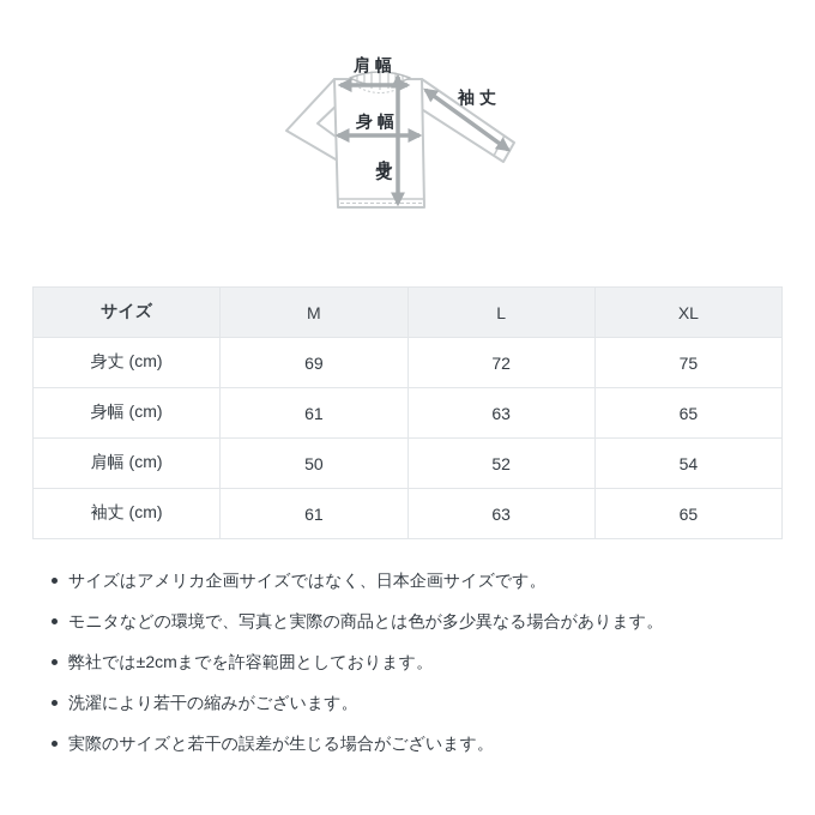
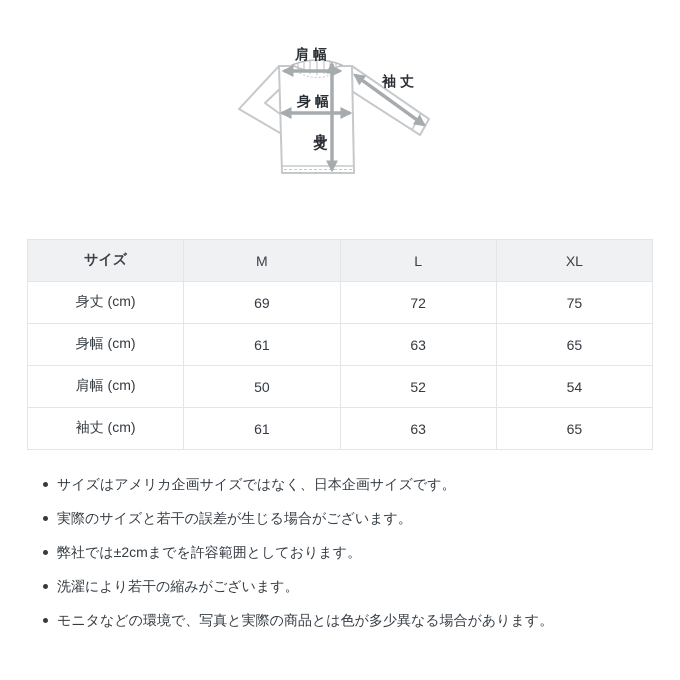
  肩幅
  袖丈
  身幅
  サイズ	M	L	XL
  身丈 (cm)	69	72	75
  身幅 (cm)	61	63	65
  肩幅 (cm)	50	52	54
  袖丈 (cm)	61	63	65
  サイズはアメリカ企画サイズではなく、日本企画サイズです。
- モニタなどの環境で、写真と実際の商品とは色が多少異なる場合があります。
+ 実際のサイズと若干の誤差が生じる場合がございます。
  弊社では±2cmまでを許容範囲としております。
  洗濯により若干の縮みがございます。
- 実際のサイズと若干の誤差が生じる場合がございます。
+ モニタなどの環境で、写真と実際の商品とは色が多少異なる場合があります。
